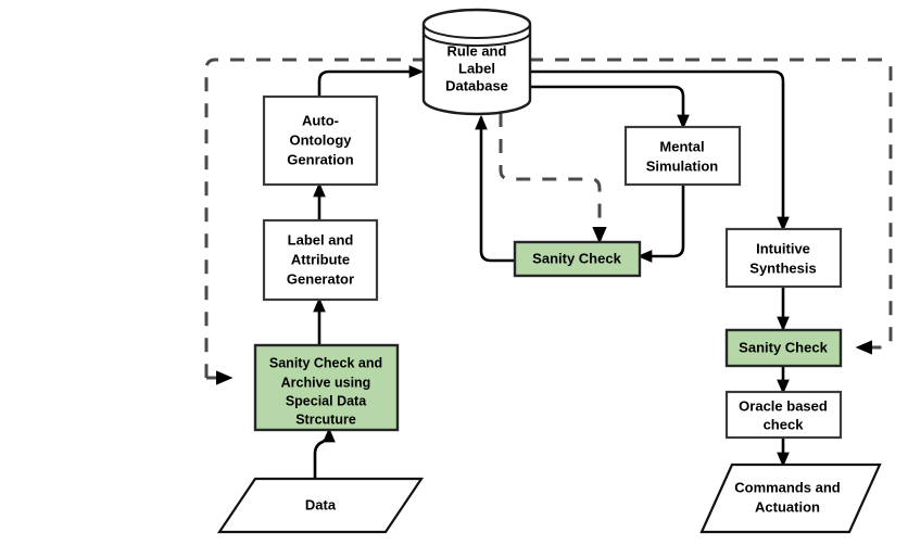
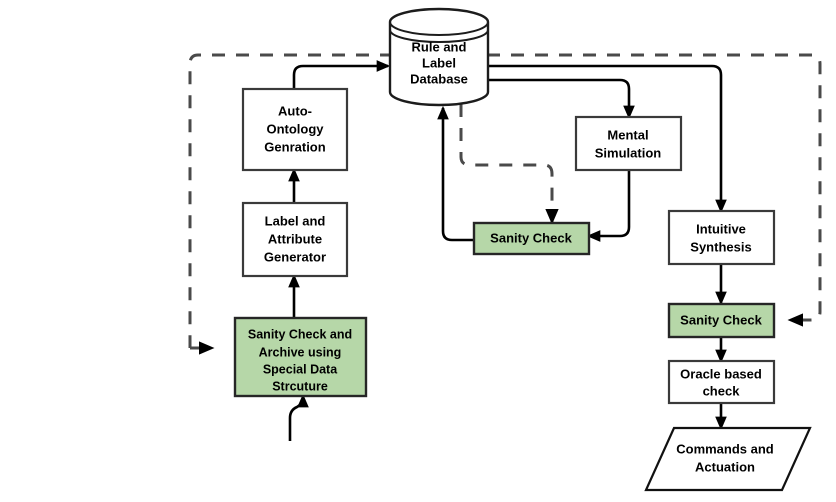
  Rule and
  Label
  Database
  Auto-
  Ontology
  Genration
  Label and
  Attribute
  Generator
  Sanity Check and
  Archive using
  Special Data
  Strcuture
- Data
  Mental
  Simulation
  Sanity Check
  Intuitive
  Synthesis
  Sanity Check
  Oracle based
  check
  Commands and
  Actuation
